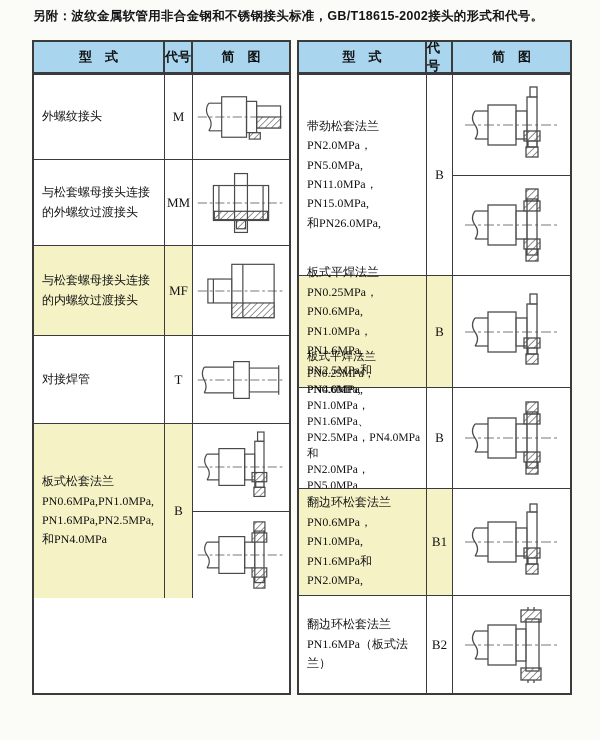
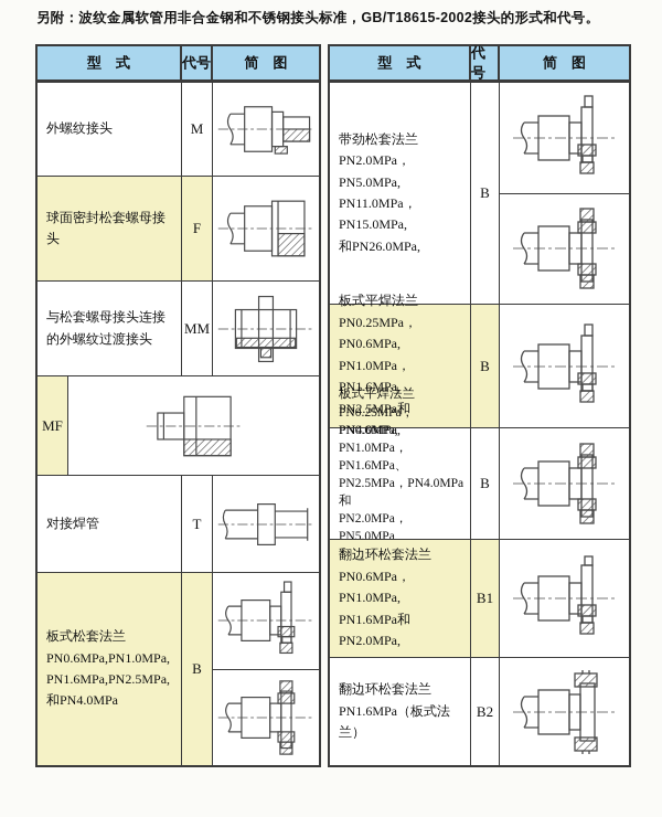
  另附：波纹金属软管用非合金钢和不锈钢接头标准，GB/T18615-2002接头的形式和代号。
  型 式
  代号
  简 图
  外螺纹接头
  M
+ 球面密封松套螺母接头
+ F
  与松套螺母接头连接的外螺纹过渡接头
  MM
- 与松套螺母接头连接的内螺纹过渡接头
  MF
  对接焊管
  T
  板式松套法兰
  PN0.6MPa,PN1.0MPa,
  PN1.6MPa,PN2.5MPa,
  和PN4.0MPa
  B
  型 式
  代号
  简 图
  带劲松套法兰
  PN2.0MPa，PN5.0MPa,
  PN11.0MPa，PN15.0MPa,
  和PN26.0MPa,
  B
  板式平焊法兰
  PN0.25MPa，PN0.6MPa,
  PN1.0MPa，PN1.6MPa,
  B
  板式平焊法兰
  PN0.25MPa，PN0.6MPa,
  PN1.0MPa，PN1.6MPa、
  PN2.5MPa，PN4.0MPa和
  PN2.0MPa，PN5.0MPa,
  B
  翻边环松套法兰
  PN0.6MPa，PN1.0MPa,
  PN1.6MPa和PN2.0MPa,
  B1
  翻边环松套法兰
  PN1.6MPa（板式法兰）
  B2
